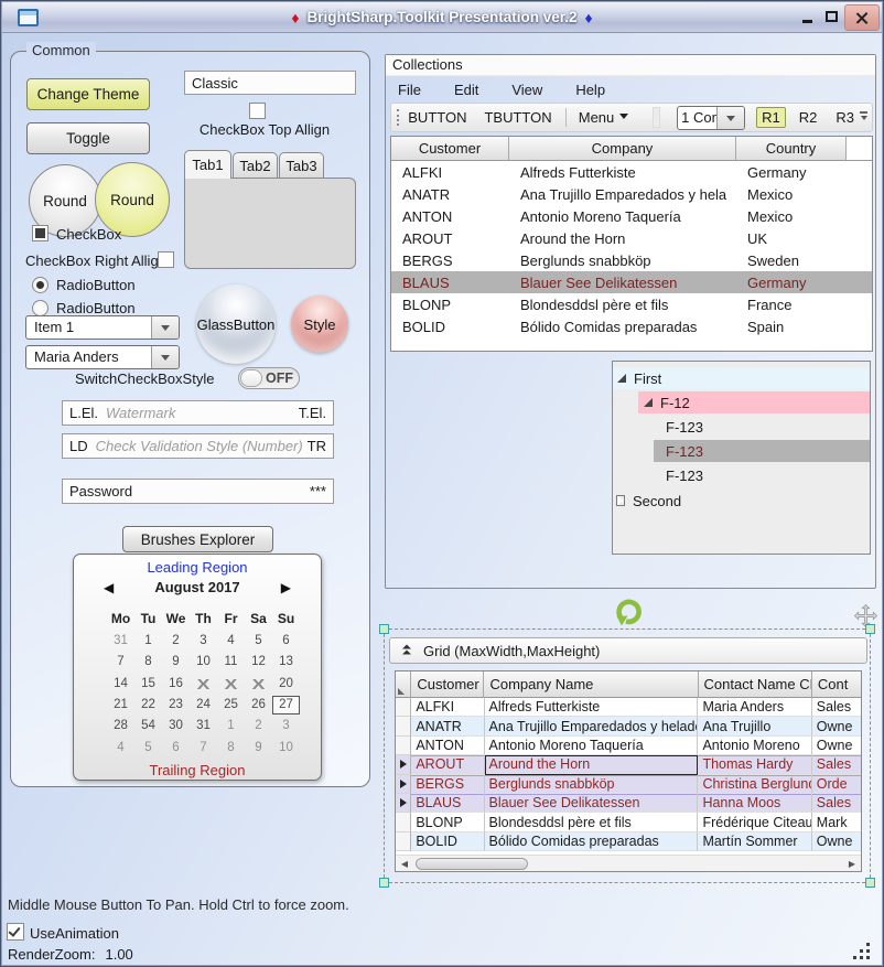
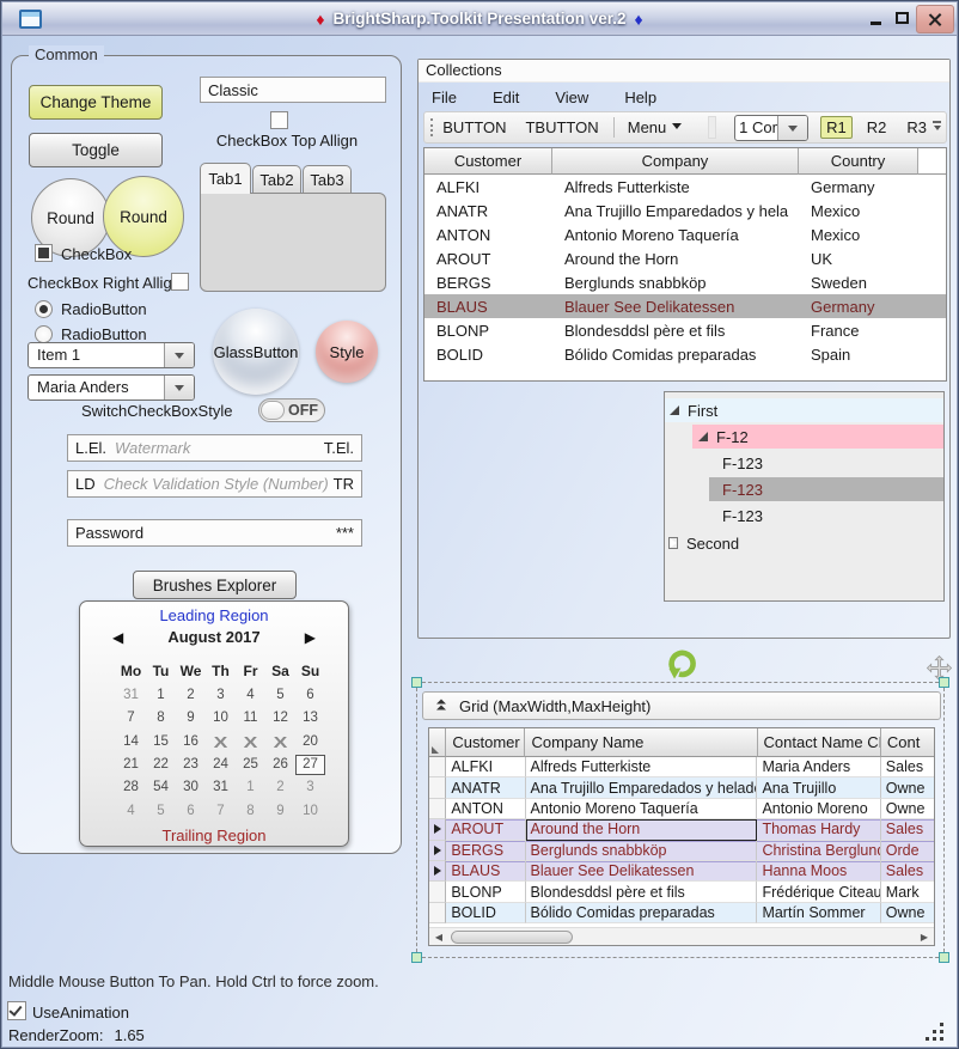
  ♦
  BrightSharp.Toolkit Presentation ver.2
  ♦
  Common
  Change Theme
  Classic
  CheckBox Top Allign
  Toggle
  Tab1
  Tab2
  Tab3
  Round
  Round
  CheckBox
  CheckBox Right Allig
  RadioButton
  RadioButton
  Item 1
  Maria Anders
  GlassButton
  Style
  SwitchCheckBoxStyle
  OFF
  L.El.
  Watermark
  T.El.
  LD
  Check Validation Style (Number)
  TR
  Password
  ***
  Brushes Explorer
  Leading Region
  ◀
  August 2017
  ▶
  Mo
  Tu
  We
  Th
  Fr
  Sa
  Su
  31
  1
  2
  3
  4
  5
  6
  7
  8
  9
  10
  11
  12
  13
  14
  15
  16
  X
  X
  X
  20
  21
  22
  23
  24
  25
  26
  27
  28
  54
  30
  31
  1
  2
  3
  4
  5
  6
  7
  8
  9
  10
  Trailing Region
  Collections
  File
  Edit
  View
  Help
  BUTTON
  TBUTTON
  Menu
  1 Co
  R1
  R2
  R3
  Customer
  Company
  Country
  ALFKI
  Alfreds Futterkiste
  Germany
  ANATR
  Ana Trujillo Emparedados y hela
  Mexico
  ANTON
  Antonio Moreno Taquería
  Mexico
  AROUT
  Around the Horn
  UK
  BERGS
  Berglunds snabbköp
  Sweden
  BLAUS
  Blauer See Delikatessen
  Germany
  BLONP
  Blondesddsl père et fils
  France
  BOLID
  Bólido Comidas preparadas
  Spain
  First
  F-12
  F-123
  F-123
  F-123
  Second
  Grid (MaxWidth,MaxHeight)
  Customer
  Company Name
  Contact Name C
  Cont
  ALFKI
  Alfreds Futterkiste
  Maria Anders
  Sales
  ANATR
  Ana Trujillo Emparedados y helad
  Ana Trujillo
  Owne
  ANTON
  Antonio Moreno Taquería
  Antonio Moreno
  Owne
  AROUT
  Around the Horn
  Thomas Hardy
  Sales
  BERGS
  Berglunds snabbköp
  Christina Berglun
  Orde
  BLAUS
  Blauer See Delikatessen
  Hanna Moos
  Sales
  BLONP
  Blondesddsl père et fils
  Frédérique Citeau
  Mark
  BOLID
  Bólido Comidas preparadas
  Martín Sommer
  Owne
  ◀
  ▶
  Middle Mouse Button To Pan. Hold Ctrl to force zoom.
  UseAnimation
  RenderZoom:
- 1.00
+ 1.65
